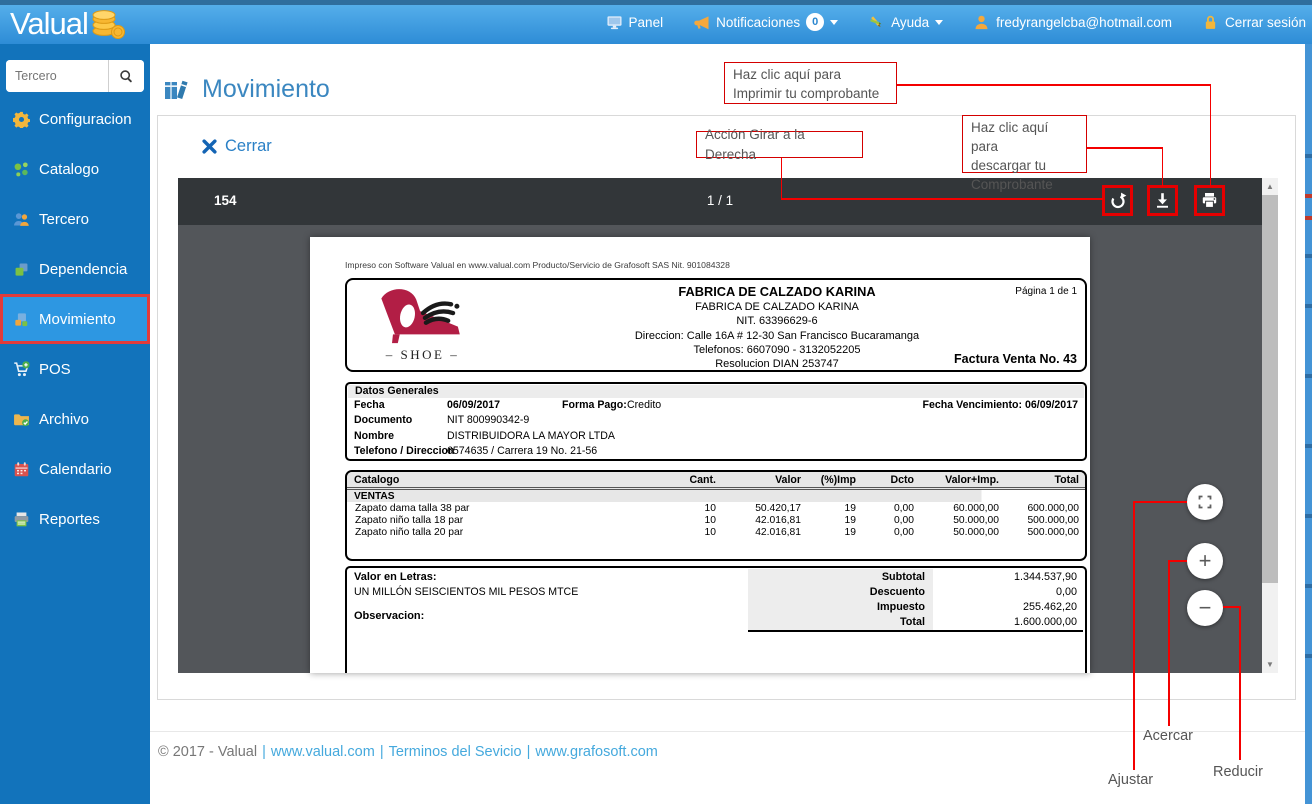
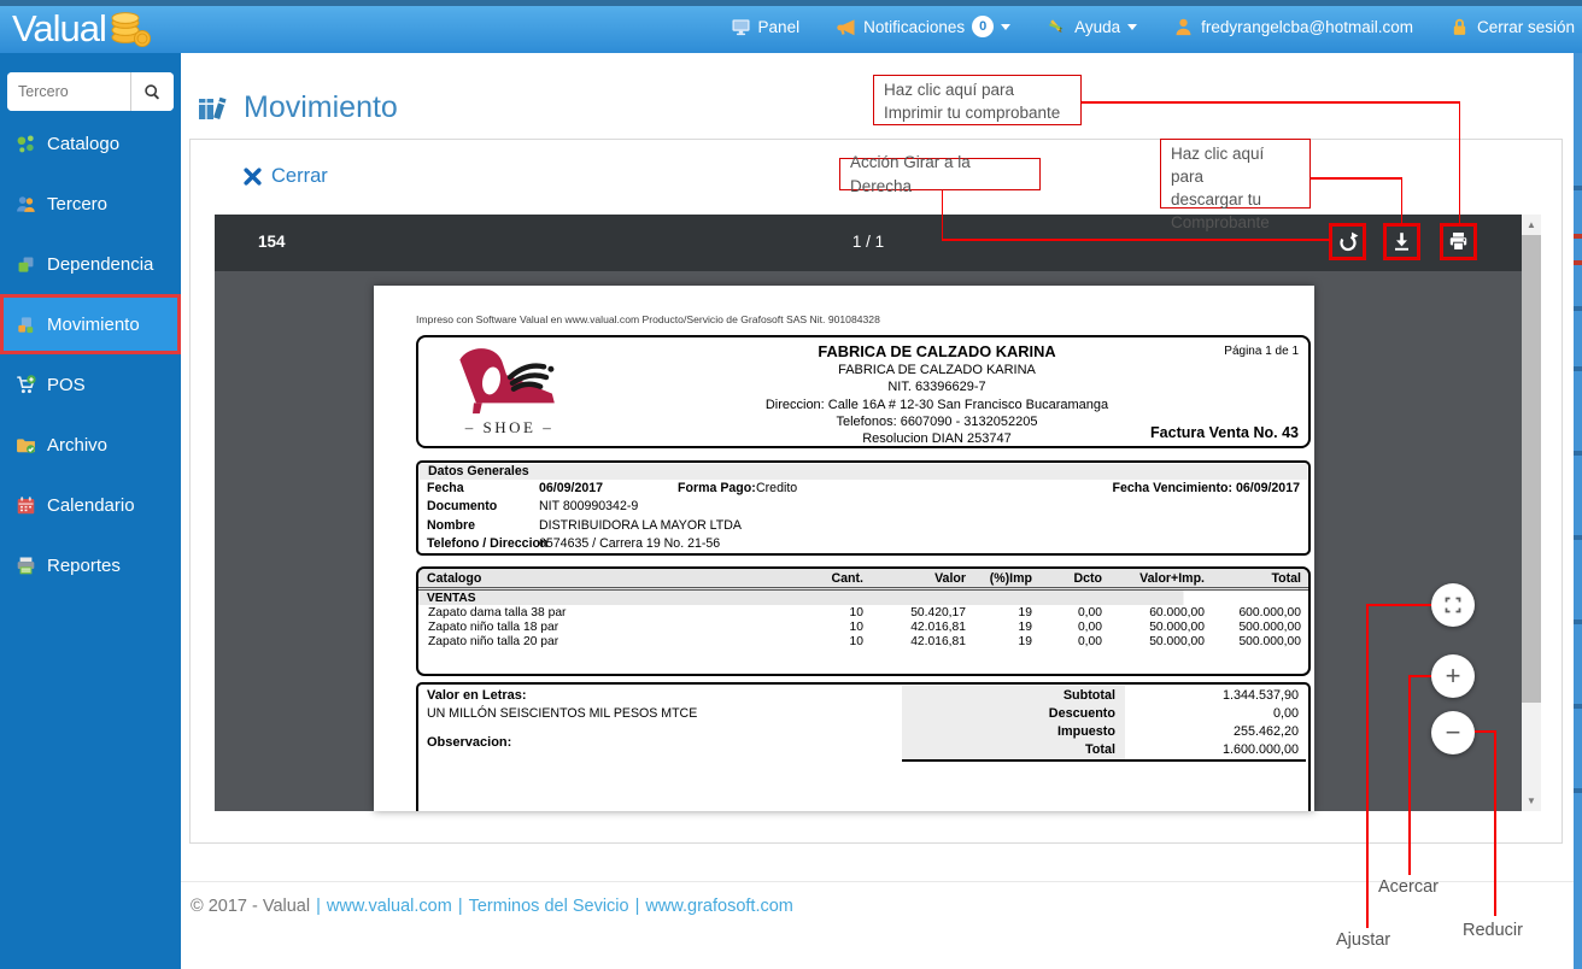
  Valual
  Panel
  Notificaciones
  0
  Ayuda
  fredyrangelcba@hotmail.com
  Cerrar sesión
  Tercero
- Configuracion
  Catalogo
  Tercero
  Dependencia
  Movimiento
  POS
  Archivo
  Calendario
  Reportes
  Movimiento
  Cerrar
  154
  1 / 1
  ▲
  ▼
  +
  −
  Impreso con Software Valual en www.valual.com Producto/Servicio de Grafosoft SAS Nit. 901084328
  – SHOE –
  FABRICA DE CALZADO KARINA
  FABRICA DE CALZADO KARINA
- NIT. 63396629-6
+ NIT. 63396629-7
  Direccion: Calle 16A # 12-30 San Francisco Bucaramanga
  Telefonos: 6607090 - 3132052205
  Resolucion DIAN 253747
  Página 1 de 1
  Factura Venta No. 43
  Datos Generales
  Fecha
  06/09/2017
  Forma Pago:
  Credito
  Fecha Vencimiento: 06/09/2017
  Documento
  NIT 800990342-9
  Nombre
  DISTRIBUIDORA LA MAYOR LTDA
  Telefono / Direccion
  6574635 / Carrera 19 No. 21-56
  Catalogo	Cant.	Valor	(%)Imp	Dcto	Valor+Imp.	Total
  VENTAS
  Zapato dama talla 38 par	10	50.420,17	19	0,00	60.000,00	600.000,00
  Zapato niño talla 18 par	10	42.016,81	19	0,00	50.000,00	500.000,00
  Zapato niño talla 20 par	10	42.016,81	19	0,00	50.000,00	500.000,00
  Valor en Letras:
  UN MILLÓN SEISCIENTOS MIL PESOS MTCE
  Observacion:
  Subtotal	1.344.537,90
  Descuento	0,00
  Impuesto	255.462,20
  Total	1.600.000,00
  Haz clic aquí para
  Imprimir tu comprobante
  Acción Girar a la Derecha
  Haz clic aquí para
  descargar tu
  Comprobante
  Acercar
  Ajustar
  Reducir
  © 2017 - Valual | www.valual.com | Terminos del Sevicio | www.grafosoft.com
